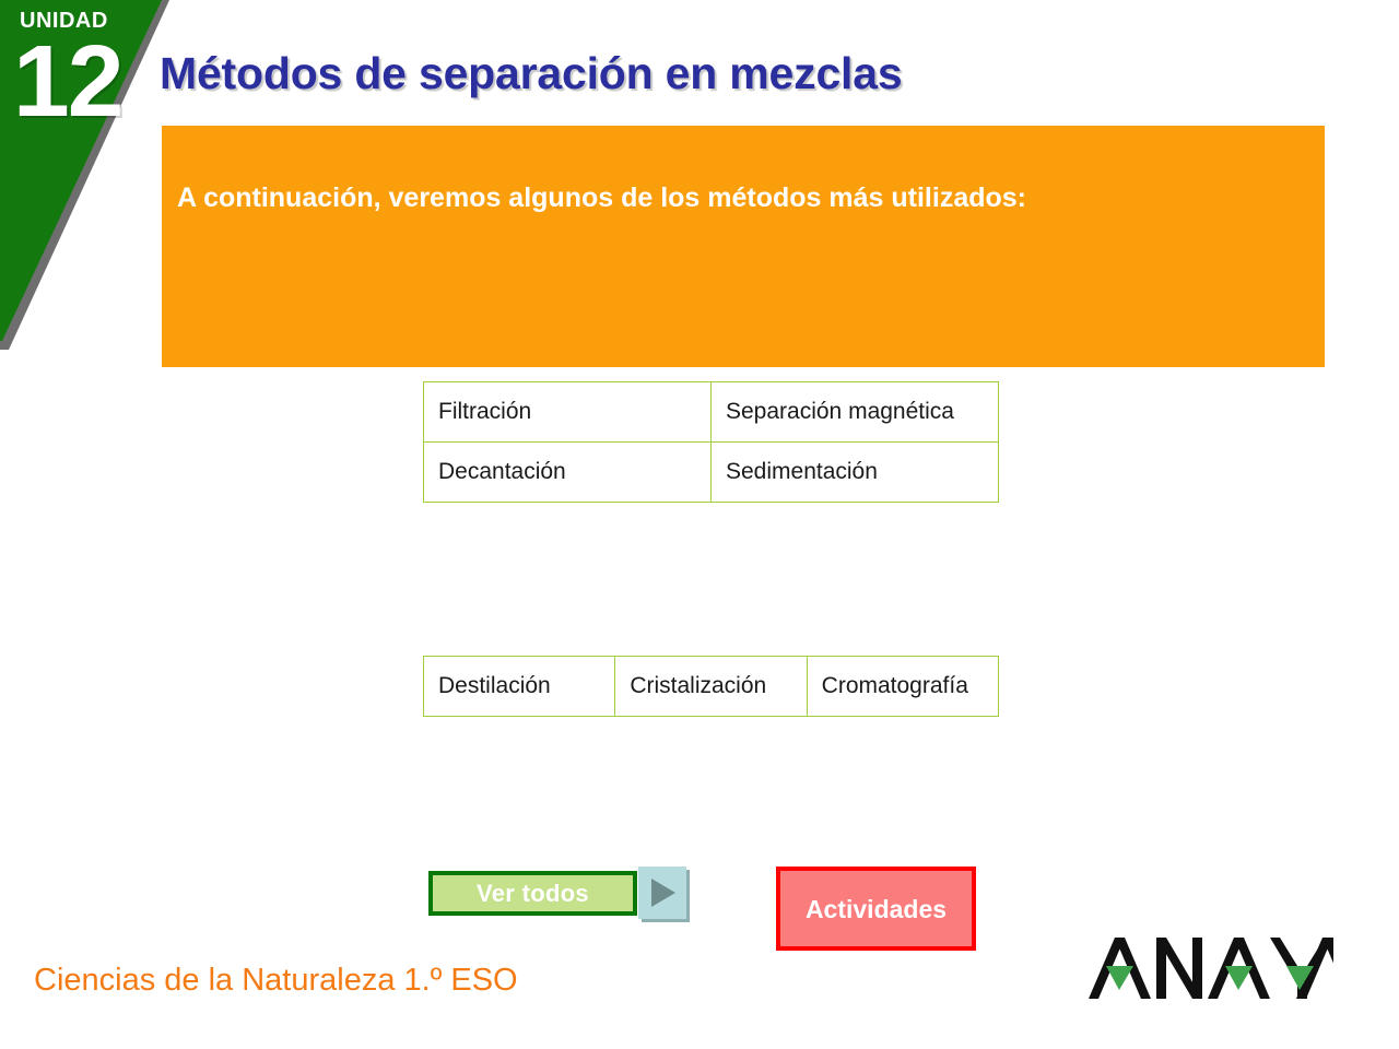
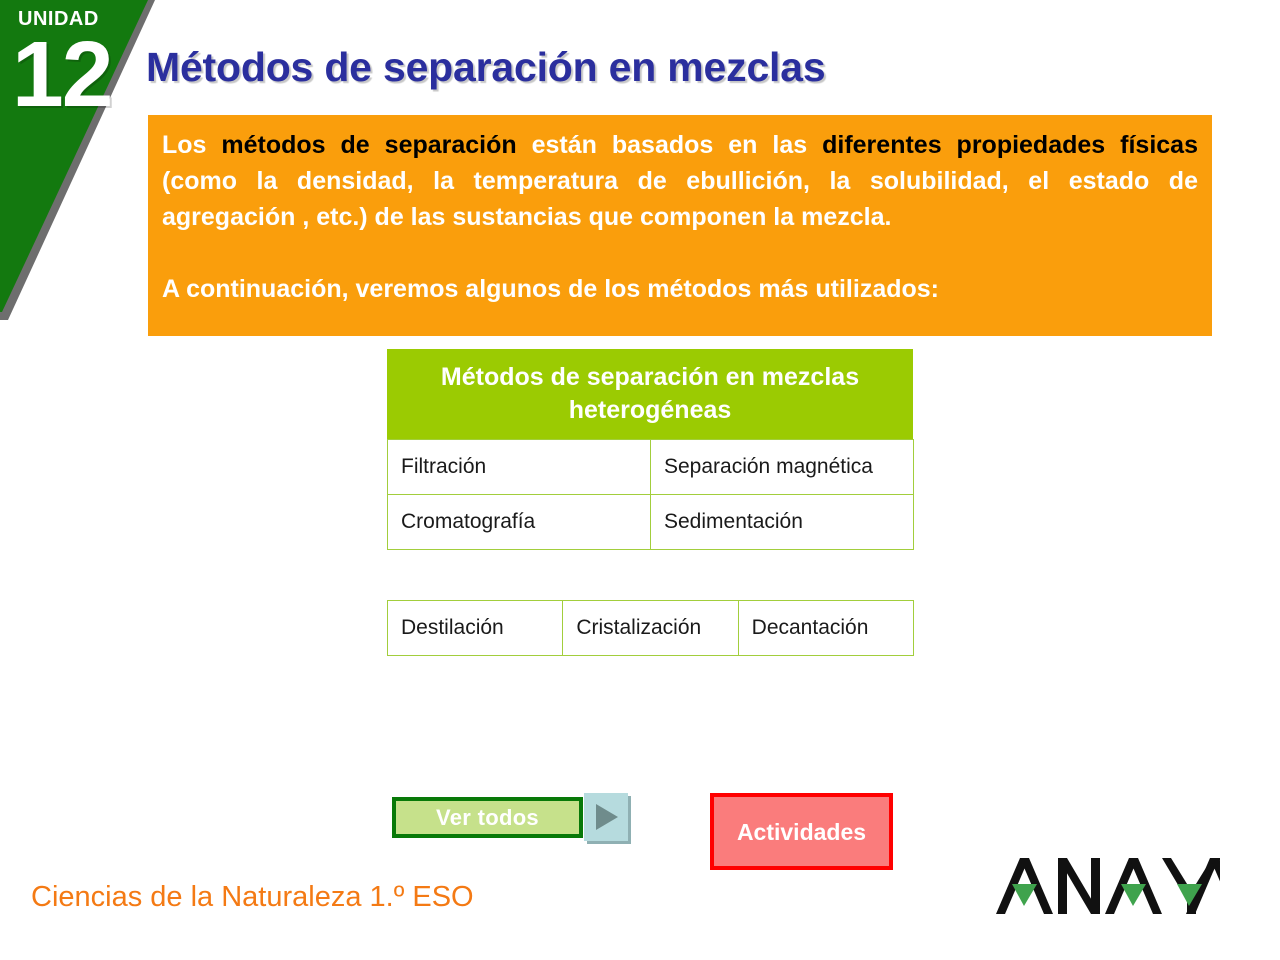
  UNIDAD
  12
  Métodos de separación en mezclas
+ Los métodos de separación están basados en las diferentes propiedades físicas (como la densidad, la temperatura de ebullición, la solubilidad, el estado de agregación , etc.) de las sustancias que componen la mezcla.
  A continuación, veremos algunos de los métodos más utilizados:
+ Métodos de separación en mezclas heterogéneas
  Filtración	Separación magnética
- Decantación	Sedimentación
+ Cromatografía	Sedimentación
- Destilación	Cristalización	Cromatografía
+ Destilación	Cristalización	Decantación
  Ver todos
  Actividades
  Ciencias de la Naturaleza 1.º ESO
